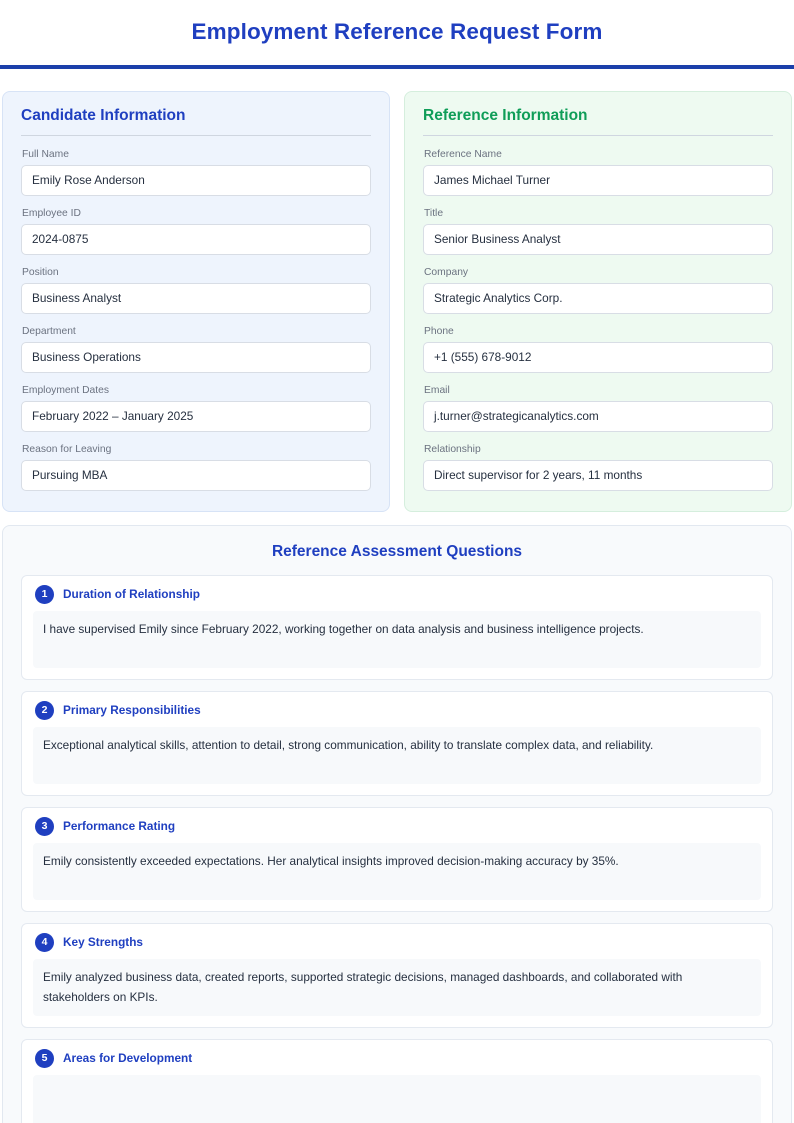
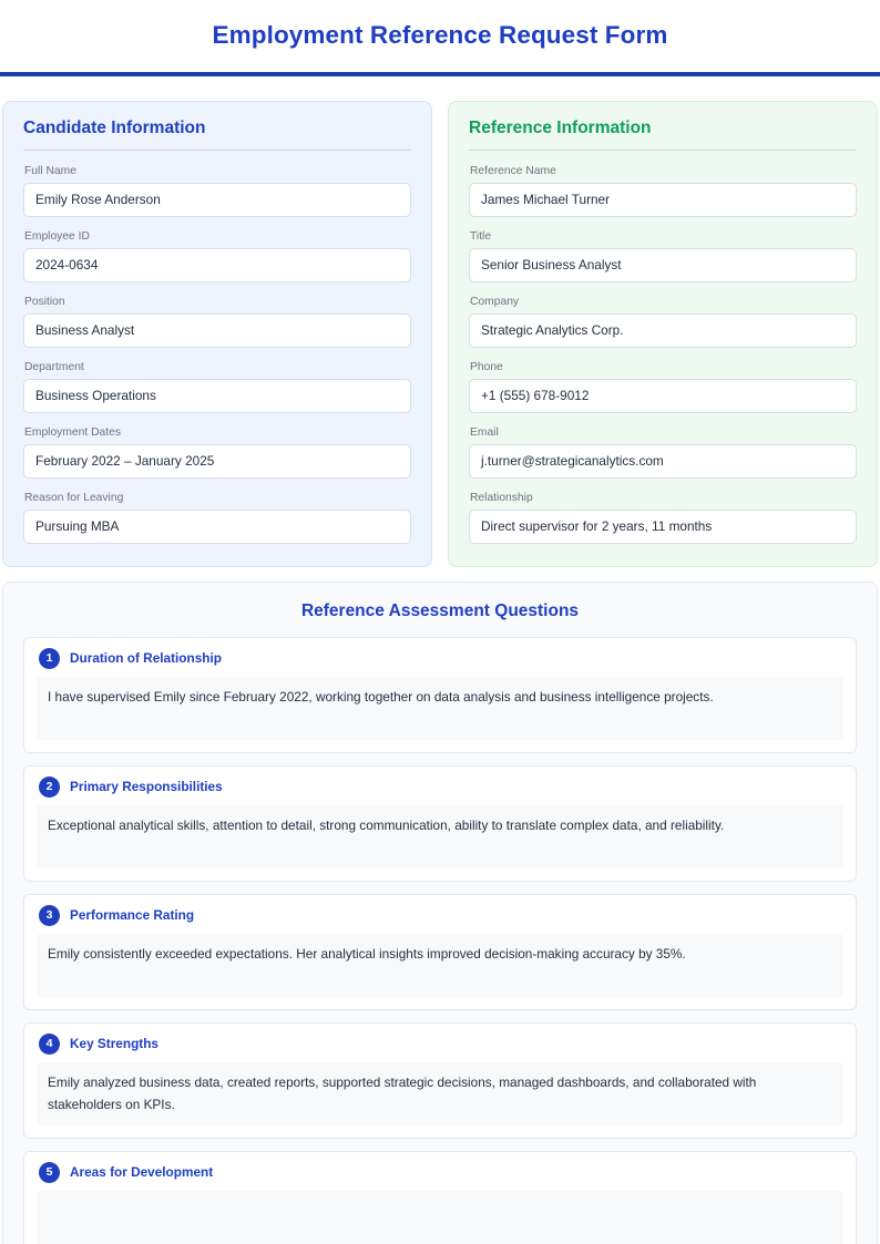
  Employment Reference Request Form
  Candidate Information
  Full Name
  Emily Rose Anderson
  Employee ID
- 2024-0875
+ 2024-0634
  Position
  Business Analyst
  Department
  Business Operations
  Employment Dates
  February 2022 – January 2025
  Reason for Leaving
  Pursuing MBA
  Reference Information
  Reference Name
  James Michael Turner
  Title
  Senior Business Analyst
  Company
  Strategic Analytics Corp.
  Phone
  +1 (555) 678-9012
  Email
  j.turner@strategicanalytics.com
  Relationship
  Direct supervisor for 2 years, 11 months
  Reference Assessment Questions
  1
  Duration of Relationship
  I have supervised Emily since February 2022, working together on data analysis and business intelligence projects.
  2
  Primary Responsibilities
  Exceptional analytical skills, attention to detail, strong communication, ability to translate complex data, and reliability.
  3
  Performance Rating
  Emily consistently exceeded expectations. Her analytical insights improved decision-making accuracy by 35%.
  4
  Key Strengths
  Emily analyzed business data, created reports, supported strategic decisions, managed dashboards, and collaborated with stakeholders on KPIs.
  5
  Areas for Development
